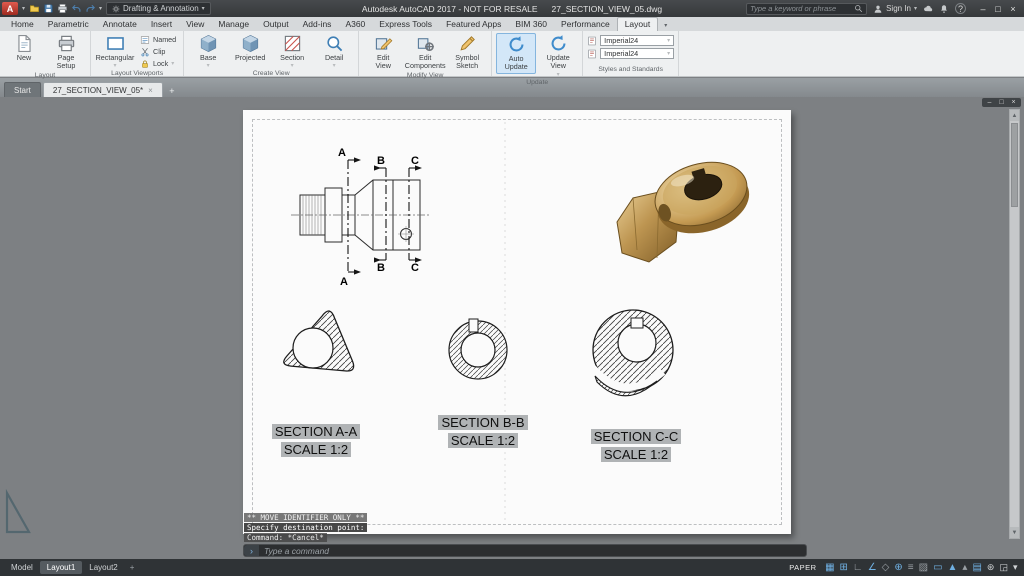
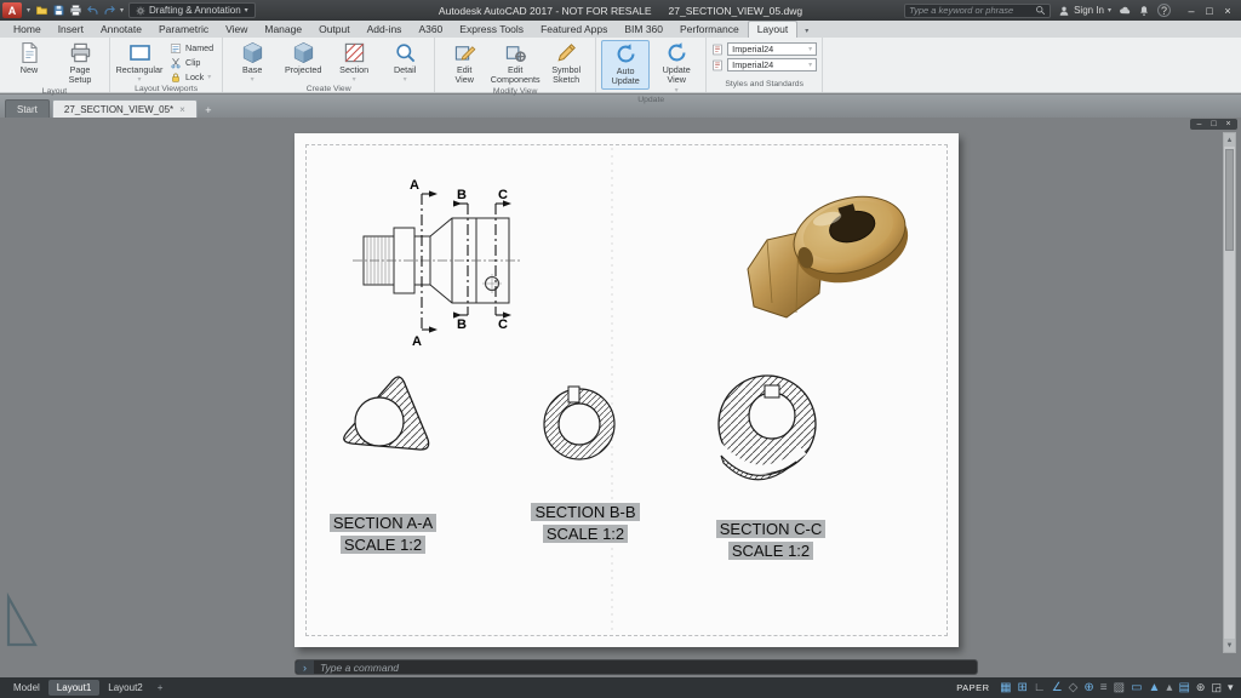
  A
  Drafting & Annotation
  Autodesk AutoCAD 2017 - NOT FOR RESALE
  27_SECTION_VIEW_05.dwg
  Type a keyword or phrase
  Sign In
  ?
  –
  □
  ×
  Home
- Parametric
+ Insert
  Annotate
- Insert
+ Parametric
  View
  Manage
  Output
  Add-ins
  A360
  Express Tools
  Featured Apps
  BIM 360
  Performance
  Layout
  New
  Page
  Setup
  Rectangular
  Named
  Clip
  Lock
  Base
  Projected
  Section
  Detail
  Edit
  View
  Edit
  Components
  Symbol
  Sketch
  Auto
  Update
  Update
  View
  Imperial24
  Imperial24
  Start
  27_SECTION_VIEW_05*
  ×
  +
  A
  B
  C
  B
  C
  A
  SECTION A-A
  SCALE 1:2
  SECTION B-B
  SCALE 1:2
  SECTION C-C
  SCALE 1:2
- ** MOVE IDENTIFIER ONLY **
- Specify destination point:
- Command: *Cancel*
  ›
  Type a command
  Model
  Layout1
  Layout2
  +
  PAPER
  ▦
  ⊞
  ∟
  ∠
  ◇
  ⊕
  ≡
  ▨
  ▭
  ▲
  ▴
  ▤
  ⊛
  ◲
  ▾
